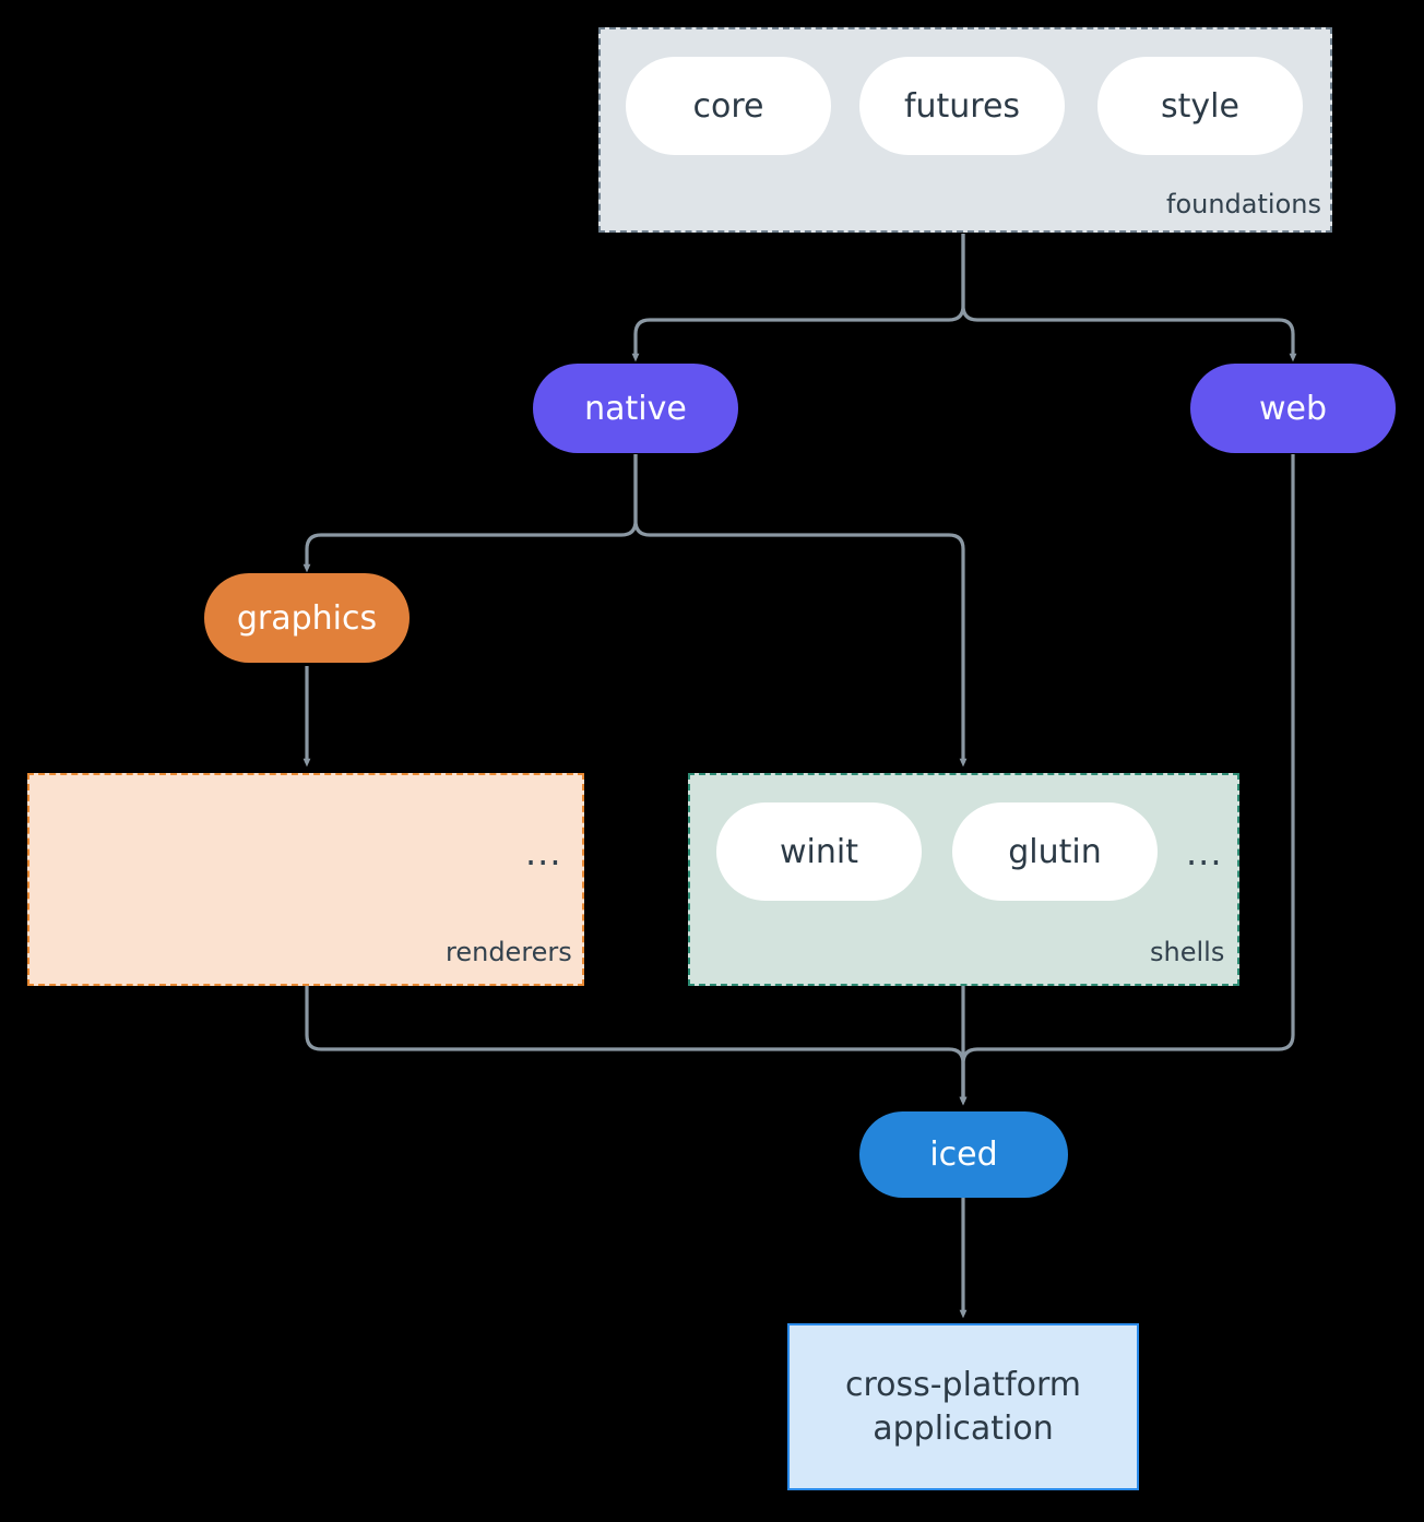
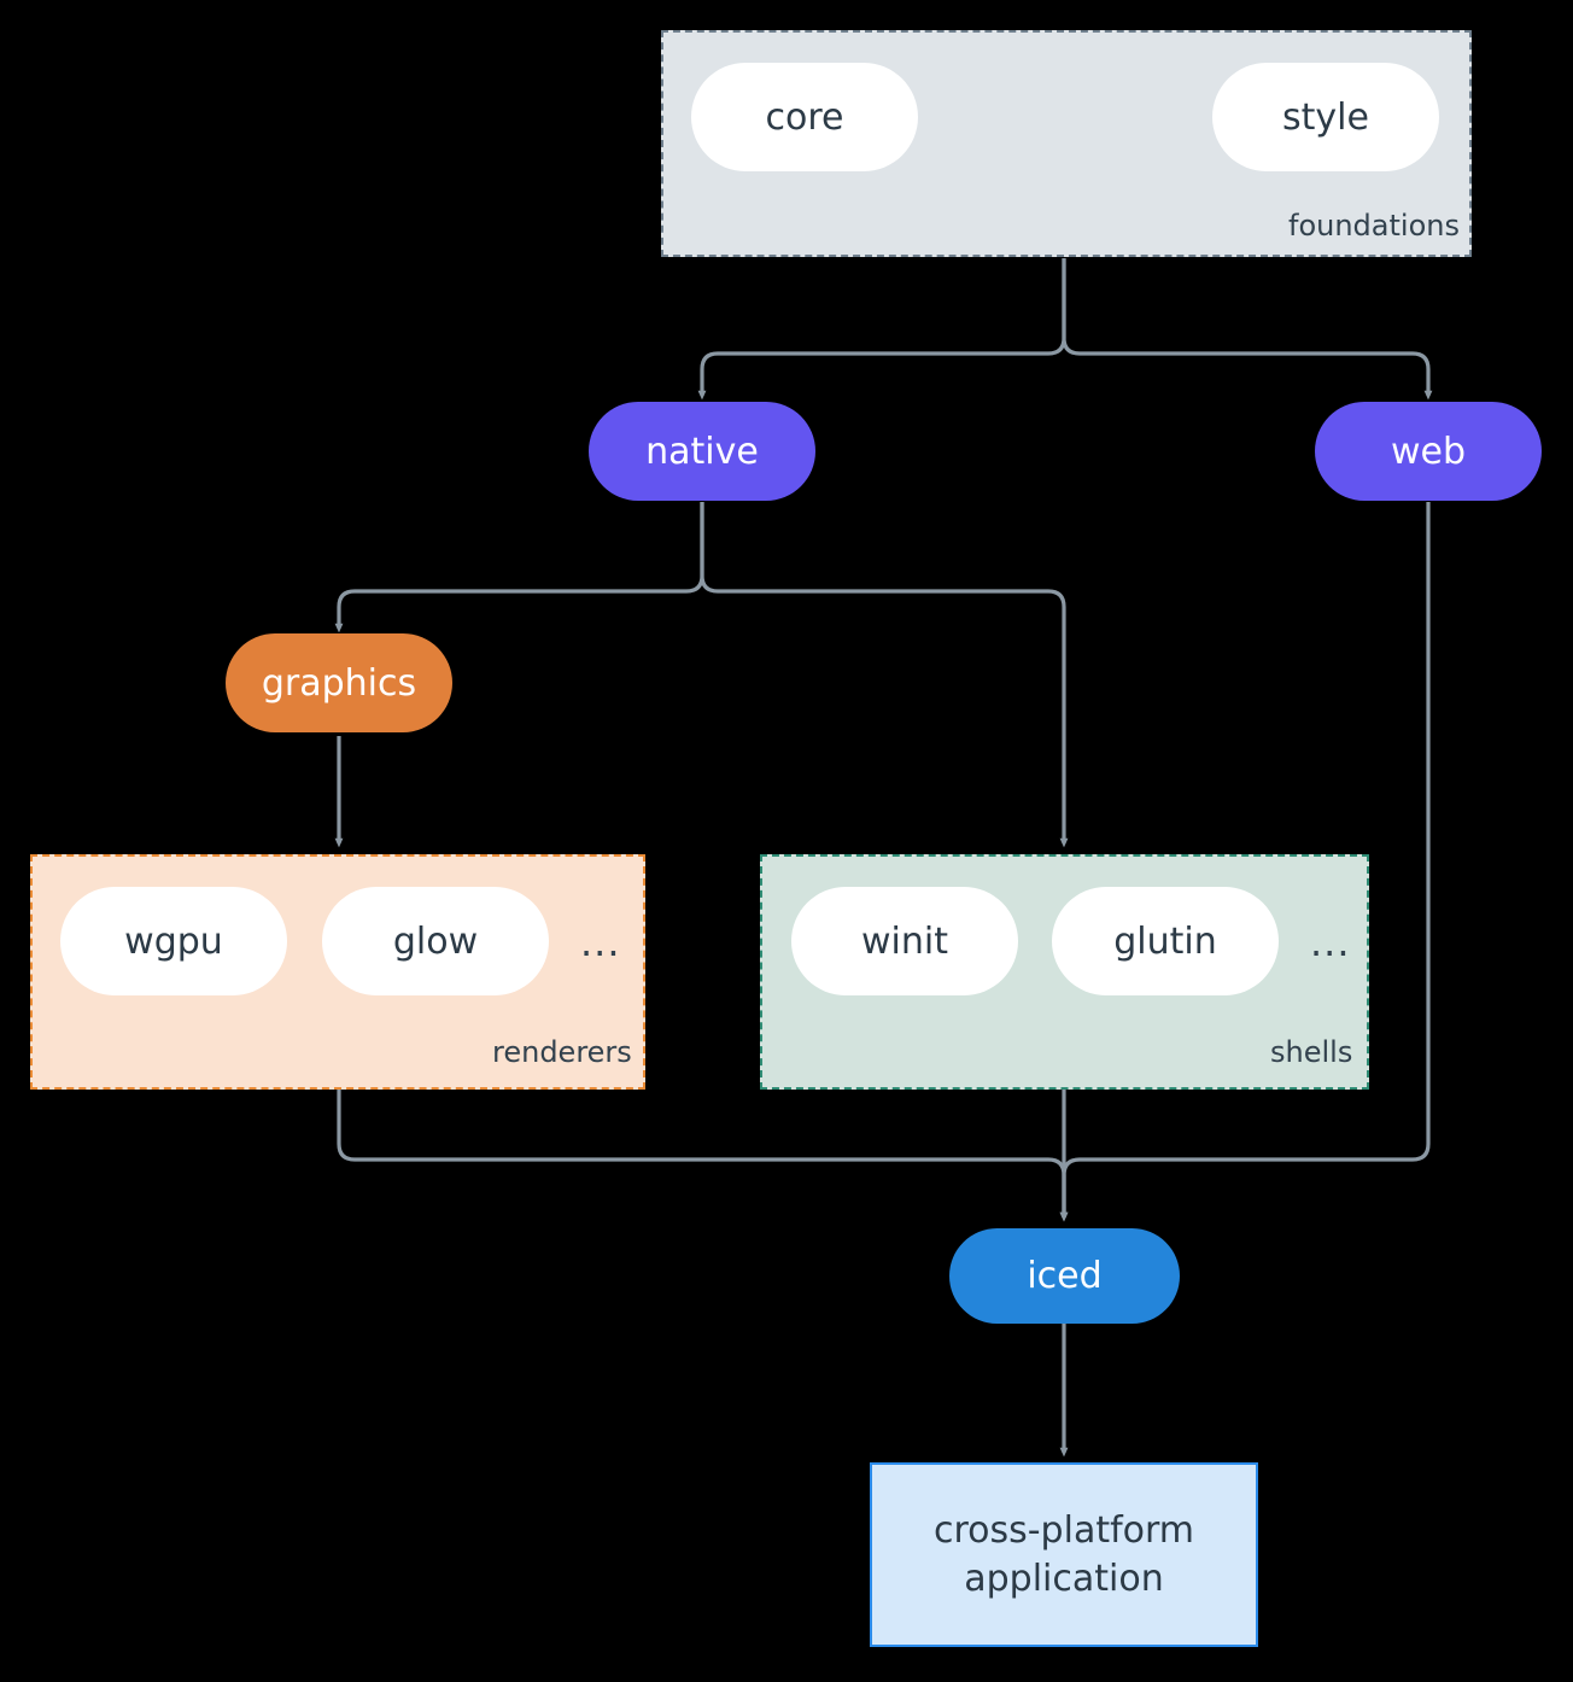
  core
- futures
  style
  foundations
  native
  web
  graphics
+ wgpu
+ glow
  ...
  renderers
  winit
  glutin
  ...
  shells
  iced
  cross-platform
  application
